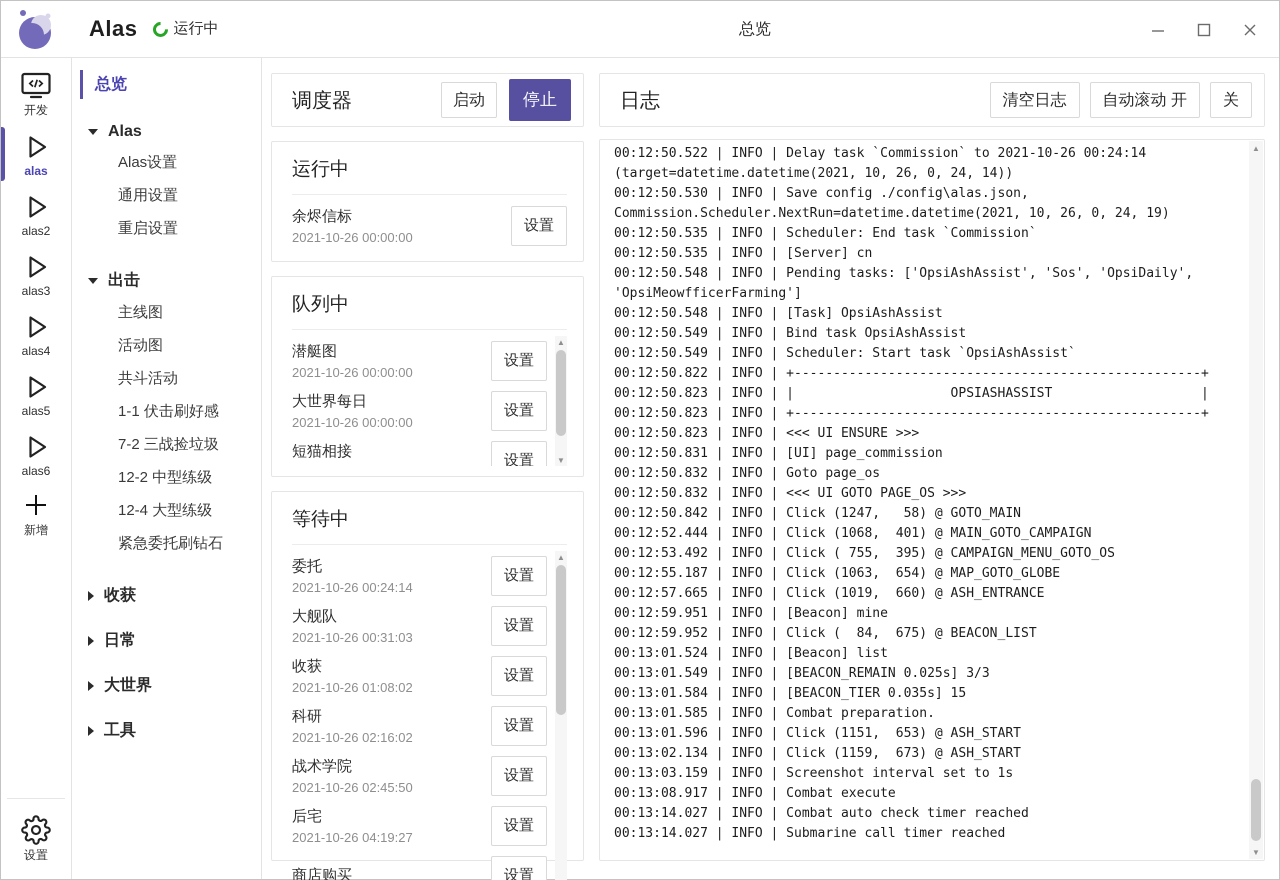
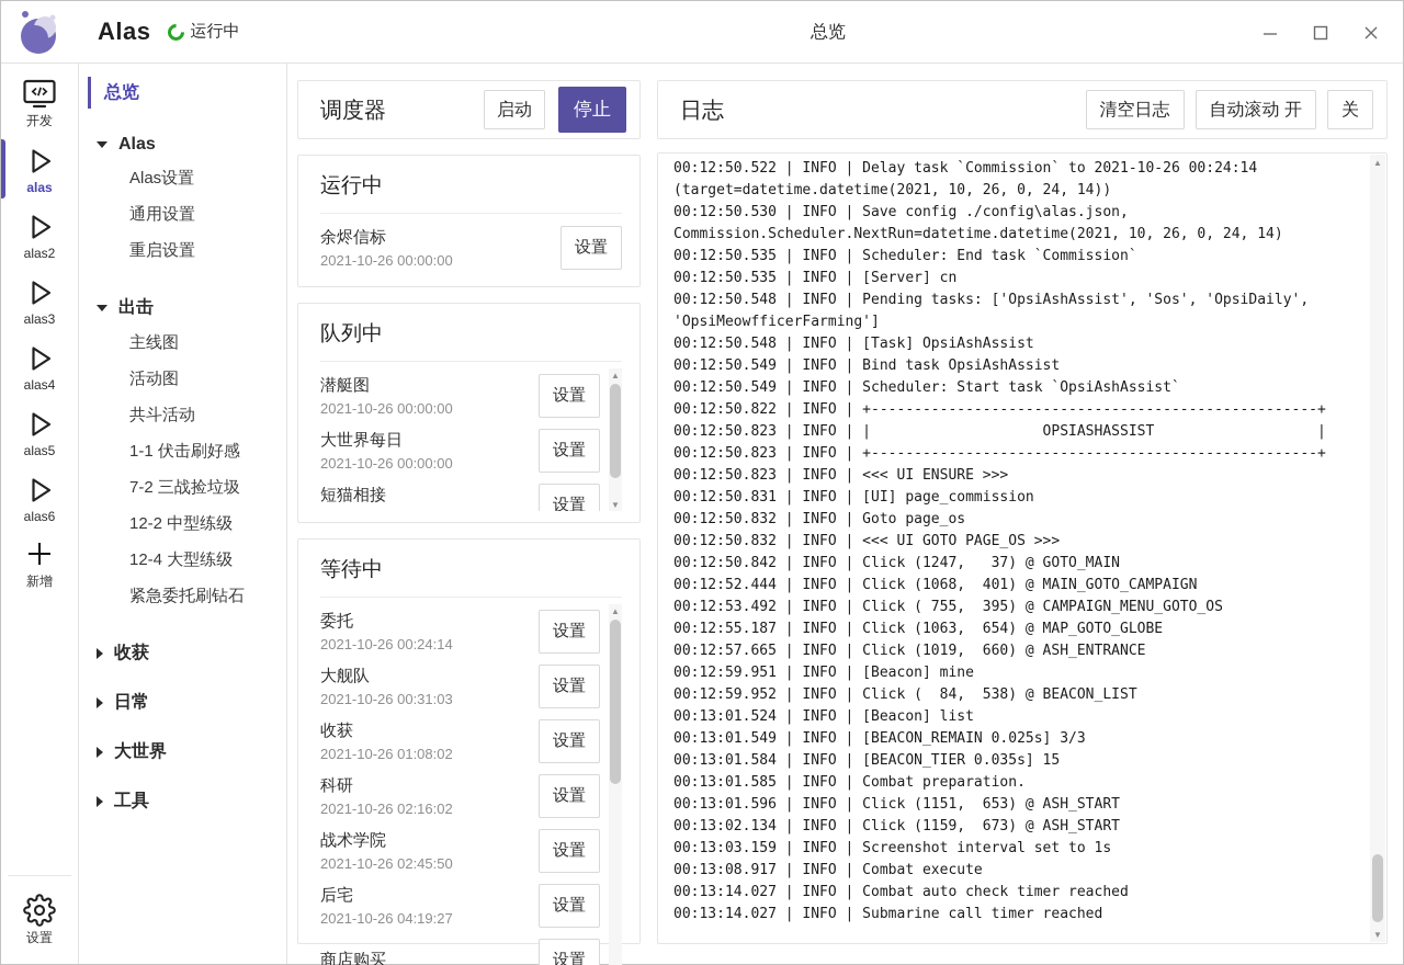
  Alas
  运行中
  总览
  开发
  alas
  alas2
  alas3
  alas4
  alas5
  alas6
  新增
  设置
  总览
  Alas
  Alas设置
  通用设置
  重启设置
  出击
  主线图
  活动图
  共斗活动
  1-1 伏击刷好感
  7-2 三战捡垃圾
  12-2 中型练级
  12-4 大型练级
  紧急委托刷钻石
  收获
  日常
  大世界
  工具
  调度器
  启动
  停止
  运行中
  余烬信标
  2021-10-26 00:00:00
  设置
  队列中
  潜艇图
  2021-10-26 00:00:00
  设置
  大世界每日
  2021-10-26 00:00:00
  设置
  短猫相接
  设置
  ▲
  ▼
  等待中
  委托
  2021-10-26 00:24:14
  设置
  大舰队
  2021-10-26 00:31:03
  设置
  收获
  2021-10-26 01:08:02
  设置
  科研
  2021-10-26 02:16:02
  设置
  战术学院
  2021-10-26 02:45:50
  设置
  后宅
  2021-10-26 04:19:27
  设置
  商店购买
  设置
  ▲
  日志
  清空日志
  自动滚动 开
  关
  00:12:50.522 | INFO | Delay task `Commission` to 2021-10-26 00:24:14
  (target=datetime.datetime(2021, 10, 26, 0, 24, 14))
  00:12:50.530 | INFO | Save config ./config\alas.json,
- Commission.Scheduler.NextRun=datetime.datetime(2021, 10, 26, 0, 24, 19)
+ Commission.Scheduler.NextRun=datetime.datetime(2021, 10, 26, 0, 24, 14)
  00:12:50.535 | INFO | Scheduler: End task `Commission`
  00:12:50.535 | INFO | [Server] cn
  00:12:50.548 | INFO | Pending tasks: ['OpsiAshAssist', 'Sos', 'OpsiDaily',
  'OpsiMeowfficerFarming']
  00:12:50.548 | INFO | [Task] OpsiAshAssist
  00:12:50.549 | INFO | Bind task OpsiAshAssist
  00:12:50.549 | INFO | Scheduler: Start task `OpsiAshAssist`
  00:12:50.822 | INFO | +----------------------------------------------------+
  00:12:50.823 | INFO | | OPSIASHASSIST |
  00:12:50.823 | INFO | +----------------------------------------------------+
  00:12:50.823 | INFO | <<< UI ENSURE >>>
  00:12:50.831 | INFO | [UI] page_commission
  00:12:50.832 | INFO | Goto page_os
  00:12:50.832 | INFO | <<< UI GOTO PAGE_OS >>>
- 00:12:50.842 | INFO | Click (1247, 58) @ GOTO_MAIN
+ 00:12:50.842 | INFO | Click (1247, 37) @ GOTO_MAIN
  00:12:52.444 | INFO | Click (1068, 401) @ MAIN_GOTO_CAMPAIGN
  00:12:53.492 | INFO | Click ( 755, 395) @ CAMPAIGN_MENU_GOTO_OS
  00:12:55.187 | INFO | Click (1063, 654) @ MAP_GOTO_GLOBE
  00:12:57.665 | INFO | Click (1019, 660) @ ASH_ENTRANCE
  00:12:59.951 | INFO | [Beacon] mine
- 00:12:59.952 | INFO | Click ( 84, 675) @ BEACON_LIST
+ 00:12:59.952 | INFO | Click ( 84, 538) @ BEACON_LIST
  00:13:01.524 | INFO | [Beacon] list
  00:13:01.549 | INFO | [BEACON_REMAIN 0.025s] 3/3
  00:13:01.584 | INFO | [BEACON_TIER 0.035s] 15
  00:13:01.585 | INFO | Combat preparation.
  00:13:01.596 | INFO | Click (1151, 653) @ ASH_START
  00:13:02.134 | INFO | Click (1159, 673) @ ASH_START
  00:13:03.159 | INFO | Screenshot interval set to 1s
  00:13:08.917 | INFO | Combat execute
  00:13:14.027 | INFO | Combat auto check timer reached
  00:13:14.027 | INFO | Submarine call timer reached
  ▲
  ▼
